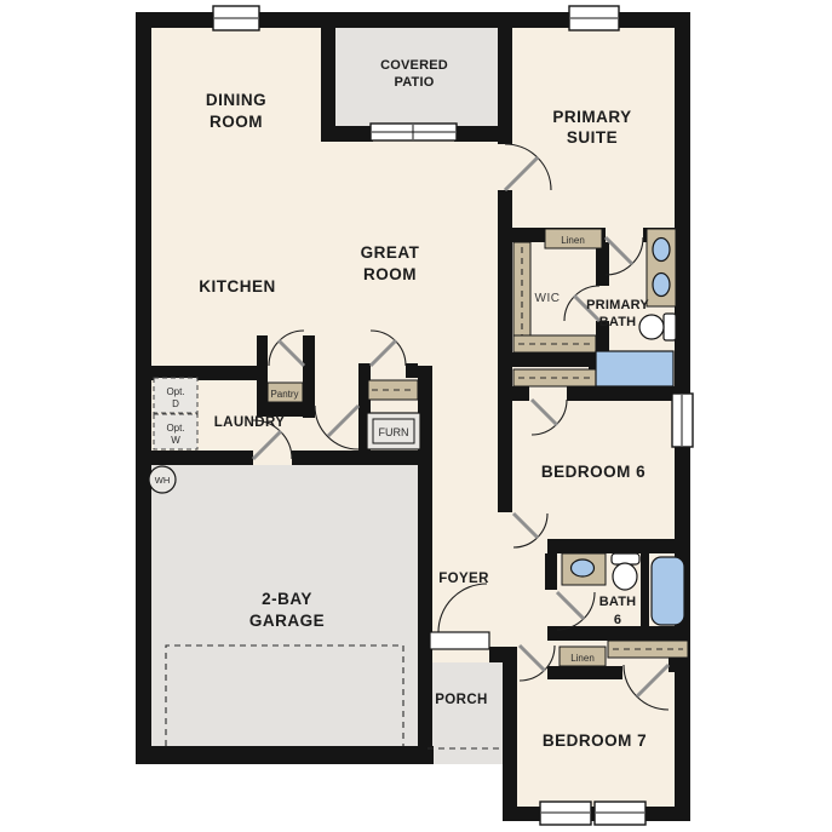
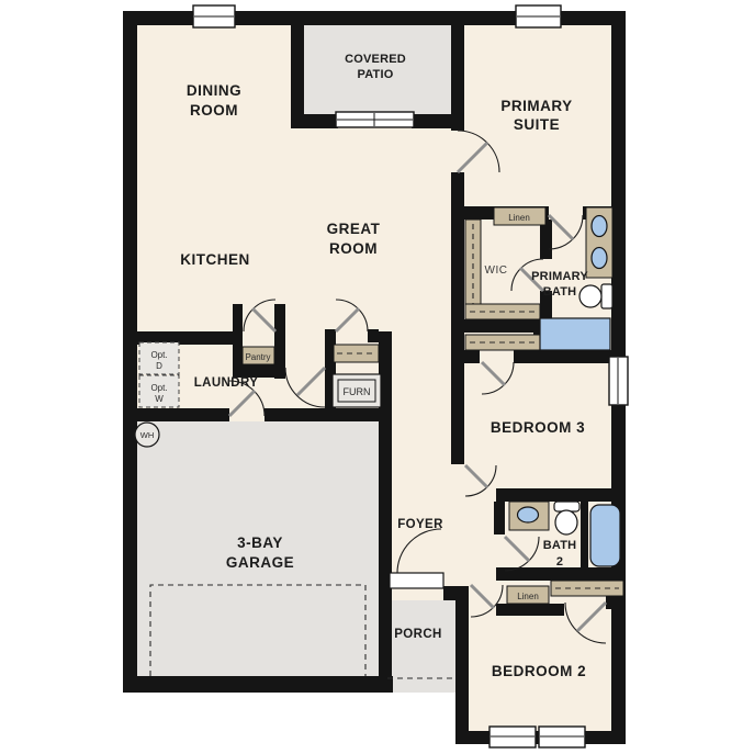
  Opt.
  D
  Opt.
  W
  WH
  Pantry
  Linen
  Linen
  FURN
  DINING
  ROOM
  COVERED
  PATIO
  PRIMARY
  SUITE
  GREAT
  ROOM
  KITCHEN
  WIC
  PRIMARY
  BATH
  LAUNDRY
- BEDROOM 6
+ BEDROOM 3
- 2-BAY
+ 3-BAY
  GARAGE
  FOYER
  BATH
- 6
+ 2
  PORCH
- BEDROOM 7
+ BEDROOM 2
